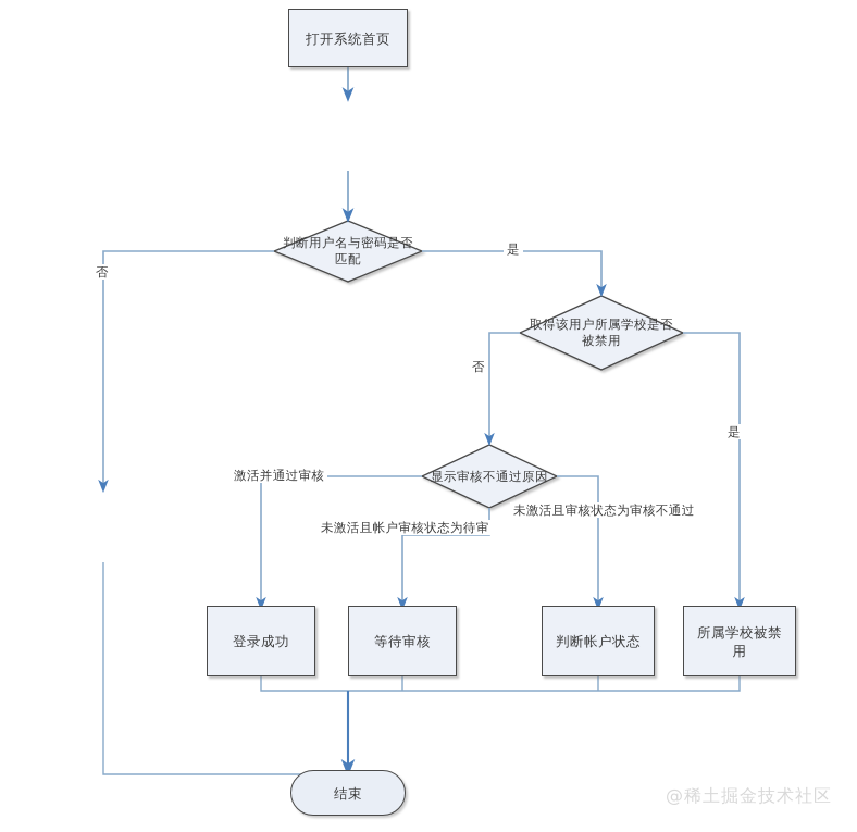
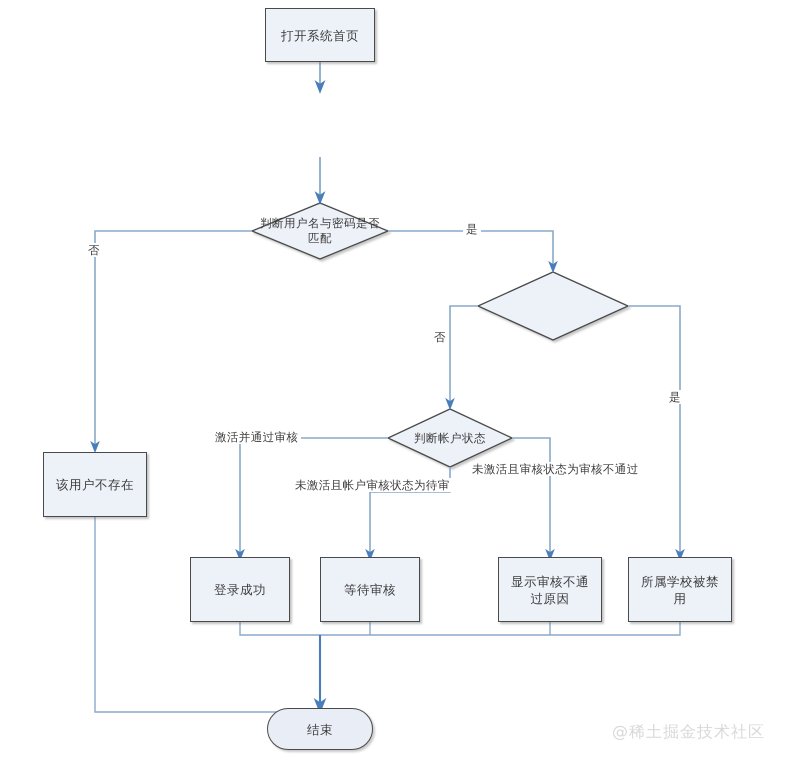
  打开系统首页
  判断用户名与密码是否匹配
- 取得该用户所属学校是否被禁用
- 显示审核不通过原因
+ 判断帐户状态
+ 该用户不存在
  登录成功
  等待审核
- 判断帐户状态
+ 显示审核不通过原因
  所属学校被禁用
  结束
  是
  否
  否
  是
  激活并通过审核
  未激活且帐户审核状态为待审
  未激活且审核状态为审核不通过
  @稀土掘金技术社区
